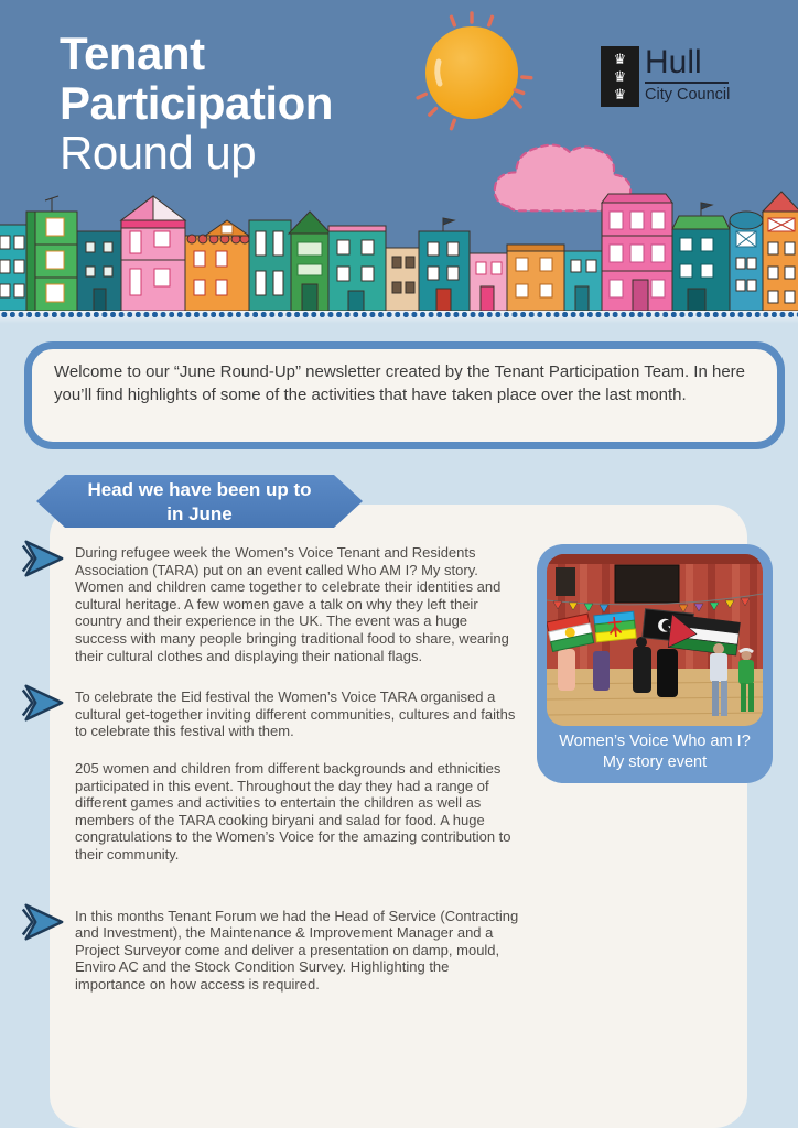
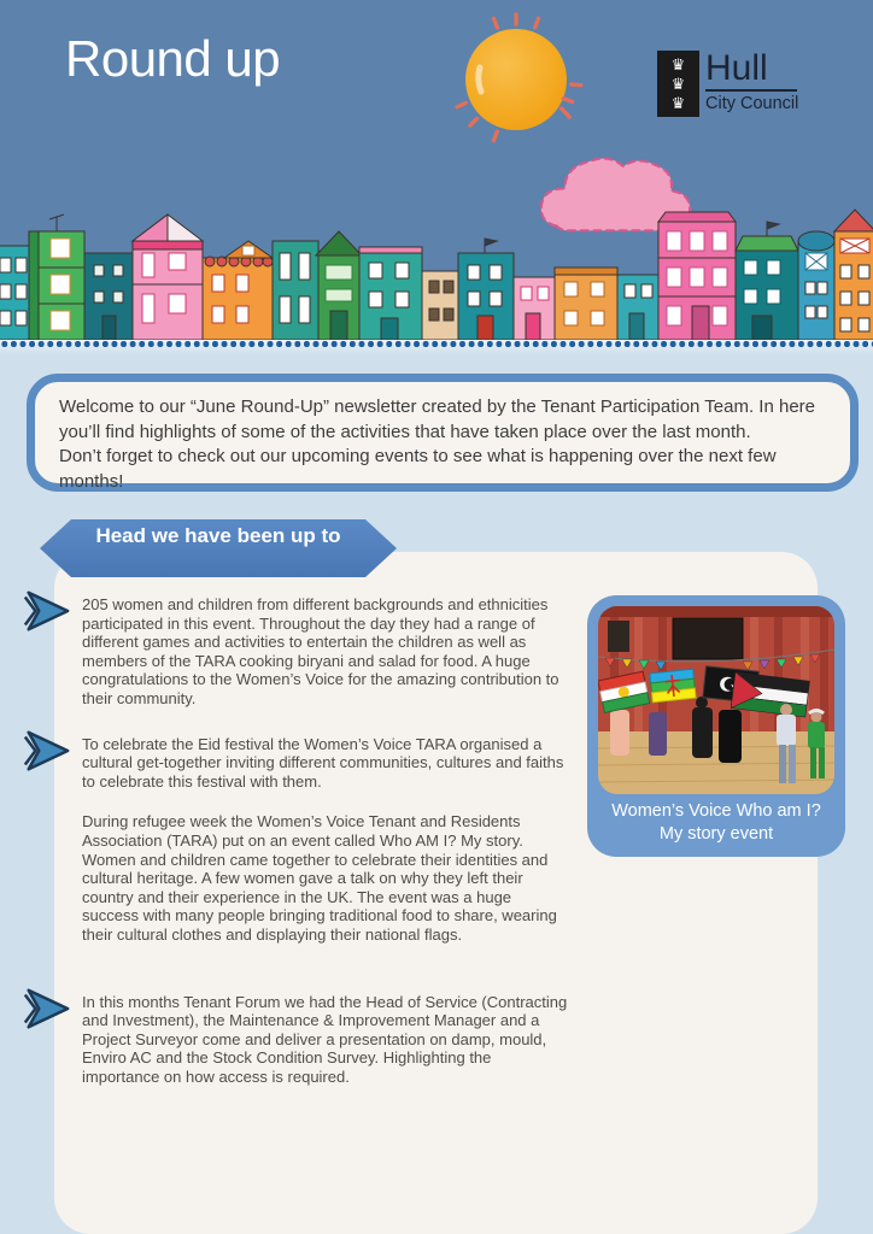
- Tenant
- Participation
  Round up
  ♛
  ♛
  ♛
  Hull
  City Council
  Welcome to our “June Round-Up” newsletter created by the Tenant Participation Team. In here you’ll find highlights of some of the activities that have taken place over the last month.
+ Don’t forget to check out our upcoming events to see what is happening over the next few months!
  Head we have been up to
- in June
- During refugee week the Women’s Voice Tenant and Residents Association (TARA) put on an event called Who AM I? My story. Women and children came together to celebrate their identities and cultural heritage. A few women gave a talk on why they left their country and their experience in the UK. The event was a huge success with many people bringing traditional food to share, wearing their cultural clothes and displaying their national flags.
+ 205 women and children from different backgrounds and ethnicities participated in this event. Throughout the day they had a range of different games and activities to entertain the children as well as members of the TARA cooking biryani and salad for food. A huge congratulations to the Women’s Voice for the amazing contribution to their community.
  To celebrate the Eid festival the Women’s Voice TARA organised a cultural get-together inviting different communities, cultures and faiths to celebrate this festival with them.
- 205 women and children from different backgrounds and ethnicities participated in this event. Throughout the day they had a range of different games and activities to entertain the children as well as members of the TARA cooking biryani and salad for food. A huge congratulations to the Women’s Voice for the amazing contribution to their community.
+ During refugee week the Women’s Voice Tenant and Residents Association (TARA) put on an event called Who AM I? My story. Women and children came together to celebrate their identities and cultural heritage. A few women gave a talk on why they left their country and their experience in the UK. The event was a huge success with many people bringing traditional food to share, wearing their cultural clothes and displaying their national flags.
  In this months Tenant Forum we had the Head of Service (Contracting and Investment), the Maintenance & Improvement Manager and a Project Surveyor come and deliver a presentation on damp, mould, Enviro AC and the Stock Condition Survey. Highlighting the importance on how access is required.
  Women’s Voice Who am I? My story event
